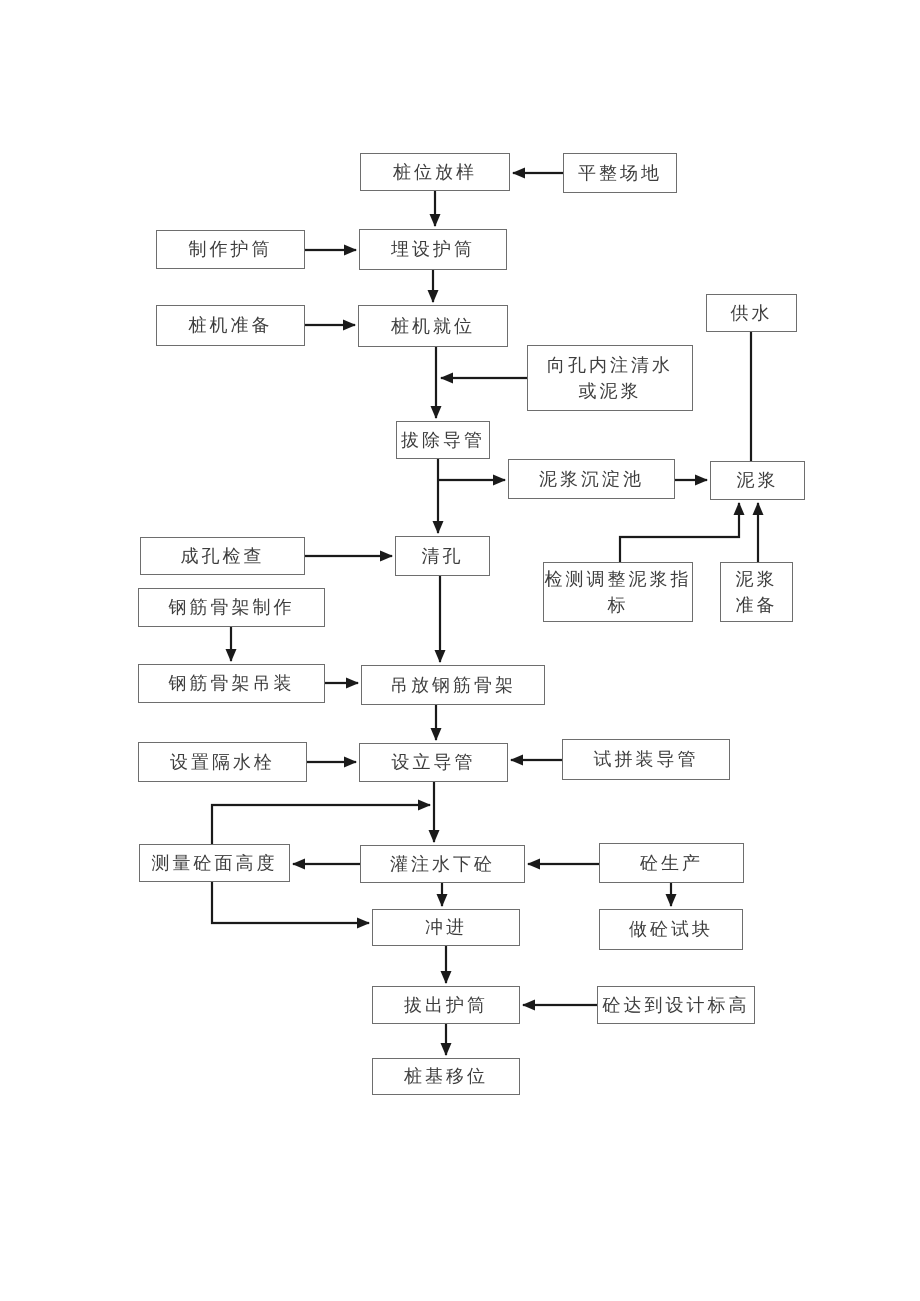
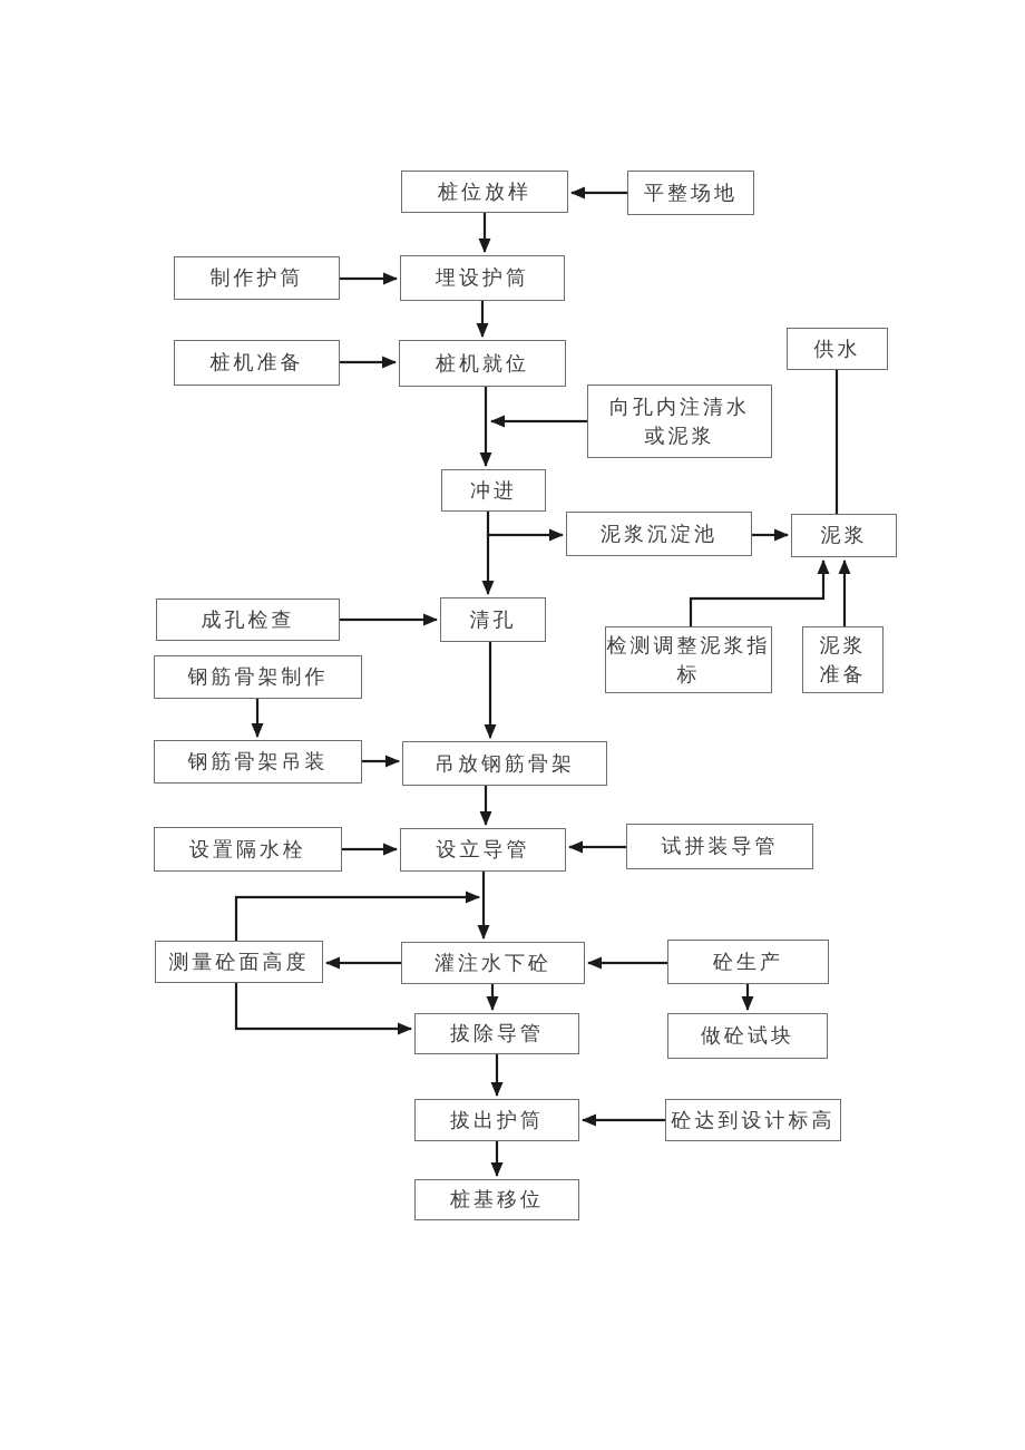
  桩位放样
  平整场地
  制作护筒
  埋设护筒
  桩机准备
  桩机就位
  供水
  向孔内注清水
  或泥浆
- 拔除导管
+ 冲进
  泥浆沉淀池
  泥浆
  成孔检查
  清孔
  检测调整泥浆指
  标
  泥浆
  准备
  钢筋骨架制作
  钢筋骨架吊装
  吊放钢筋骨架
  设置隔水栓
  设立导管
  试拼装导管
  测量砼面高度
  灌注水下砼
  砼生产
- 冲进
+ 拔除导管
  做砼试块
  拔出护筒
  砼达到设计标高
  桩基移位
